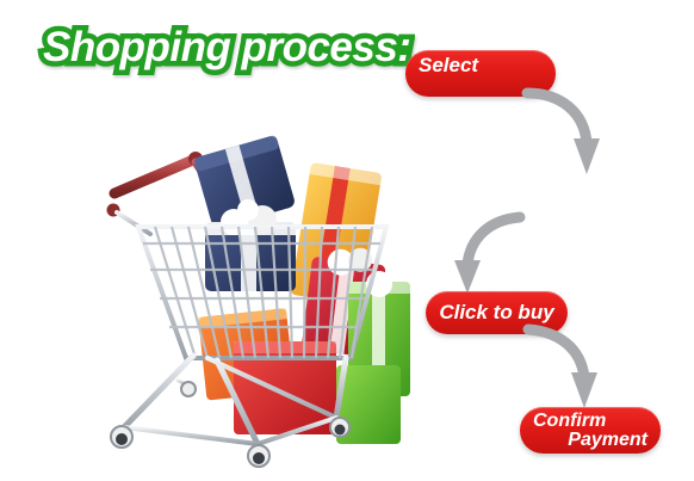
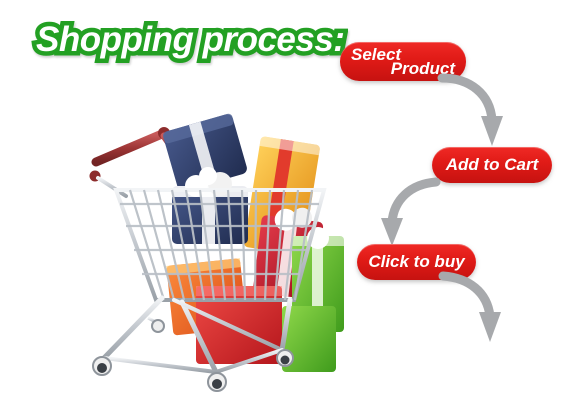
  Shopping process:
  Select
+ Product
+ Add to Cart
  Click to buy
- Confirm
- Payment
